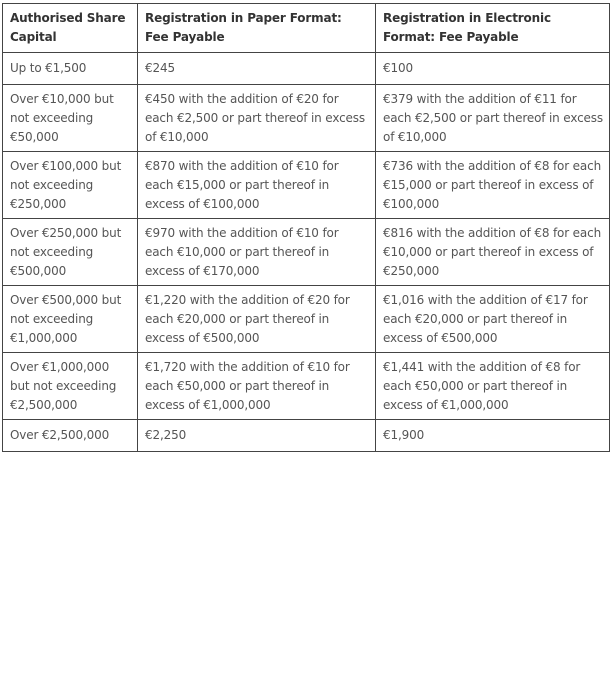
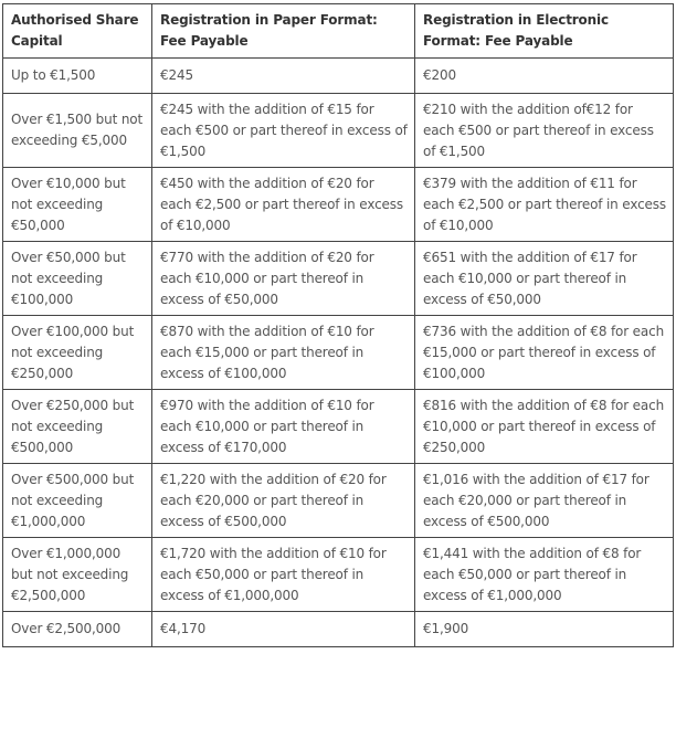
  Authorised Share Capital	Registration in Paper Format: Fee Payable	Registration in Electronic Format: Fee Payable
- Up to €1,500	€245	€100
+ Up to €1,500	€245	€200
+ Over €1,500 but not exceeding €5,000	€245 with the addition of €15 for each €500 or part thereof in excess of €1,500	€210 with the addition of€12 for each €500 or part thereof in excess of €1,500
  Over €10,000 but not exceeding €50,000	€450 with the addition of €20 for each €2,500 or part thereof in excess of €10,000	€379 with the addition of €11 for each €2,500 or part thereof in excess of €10,000
+ Over €50,000 but not exceeding €100,000	€770 with the addition of €20 for each €10,000 or part thereof in excess of €50,000	€651 with the addition of €17 for each €10,000 or part thereof in excess of €50,000
  Over €100,000 but not exceeding €250,000	€870 with the addition of €10 for each €15,000 or part thereof in excess of €100,000	€736 with the addition of €8 for each €15,000 or part thereof in excess of €100,000
  Over €250,000 but not exceeding €500,000	€970 with the addition of €10 for each €10,000 or part thereof in excess of €170,000	€816 with the addition of €8 for each €10,000 or part thereof in excess of €250,000
  Over €500,000 but not exceeding €1,000,000	€1,220 with the addition of €20 for each €20,000 or part thereof in excess of €500,000	€1,016 with the addition of €17 for each €20,000 or part thereof in excess of €500,000
  Over €1,000,000 but not exceeding €2,500,000	€1,720 with the addition of €10 for each €50,000 or part thereof in excess of €1,000,000	€1,441 with the addition of €8 for each €50,000 or part thereof in excess of €1,000,000
- Over €2,500,000	€2,250	€1,900
+ Over €2,500,000	€4,170	€1,900
